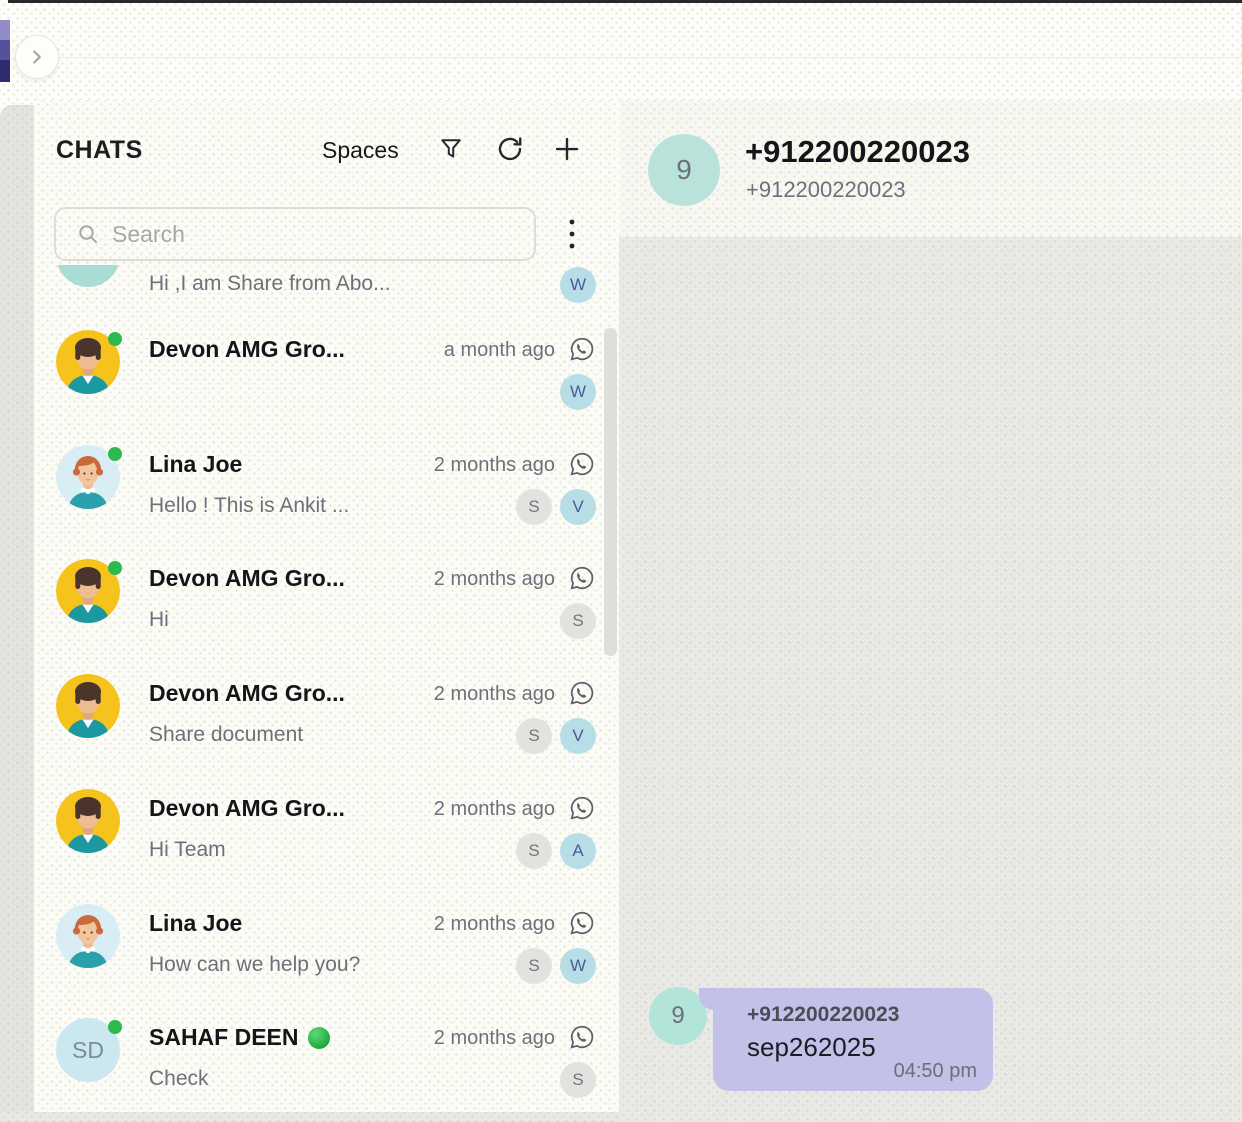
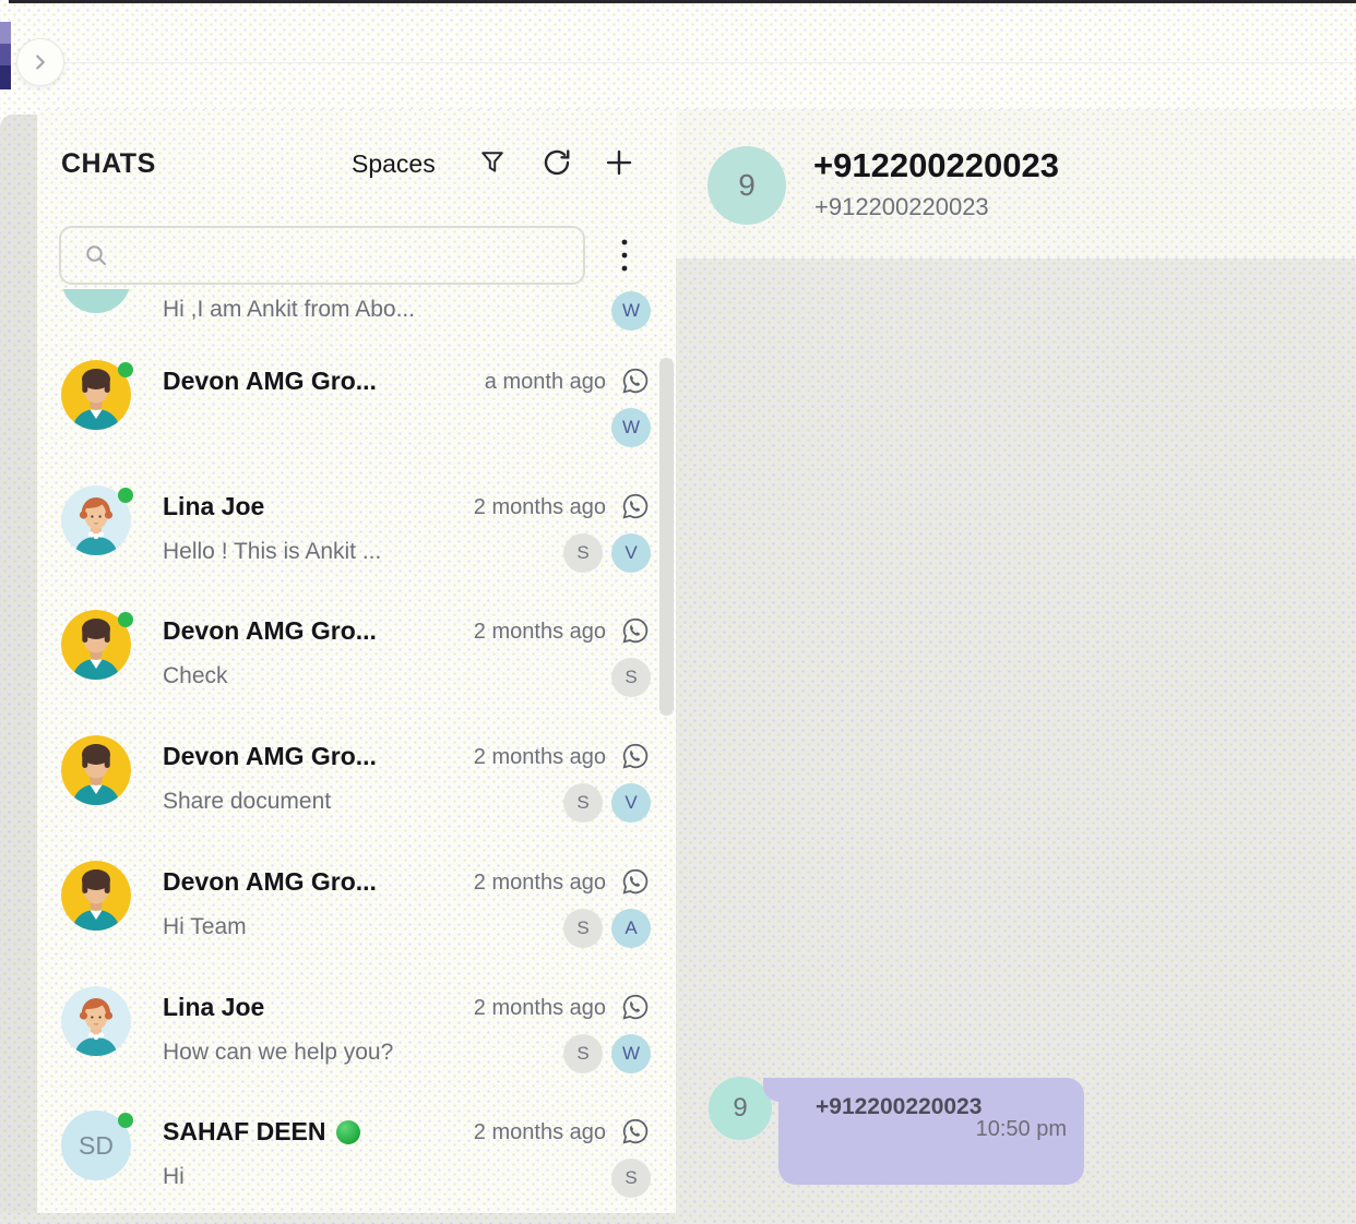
  CHATS
  Spaces
- Search
- Hi ,I am Share from Abo...
+ Hi ,I am Ankit from Abo...
  W
  Devon AMG Gro...
  a month ago
  W
  Lina Joe
  2 months ago
  Hello ! This is Ankit ...
  V
  S
  Devon AMG Gro...
  2 months ago
- Hi
+ Check
  S
  Devon AMG Gro...
  2 months ago
  Share document
  V
  S
  Devon AMG Gro...
  2 months ago
  Hi Team
  A
  S
  Lina Joe
  2 months ago
  How can we help you?
  W
  S
  SD
  SAHAF DEEN
  2 months ago
- Check
+ Hi
  S
  9
  +912200220023
  +912200220023
  9
  +912200220023
- sep262025
- 04:50 pm
+ 10:50 pm
